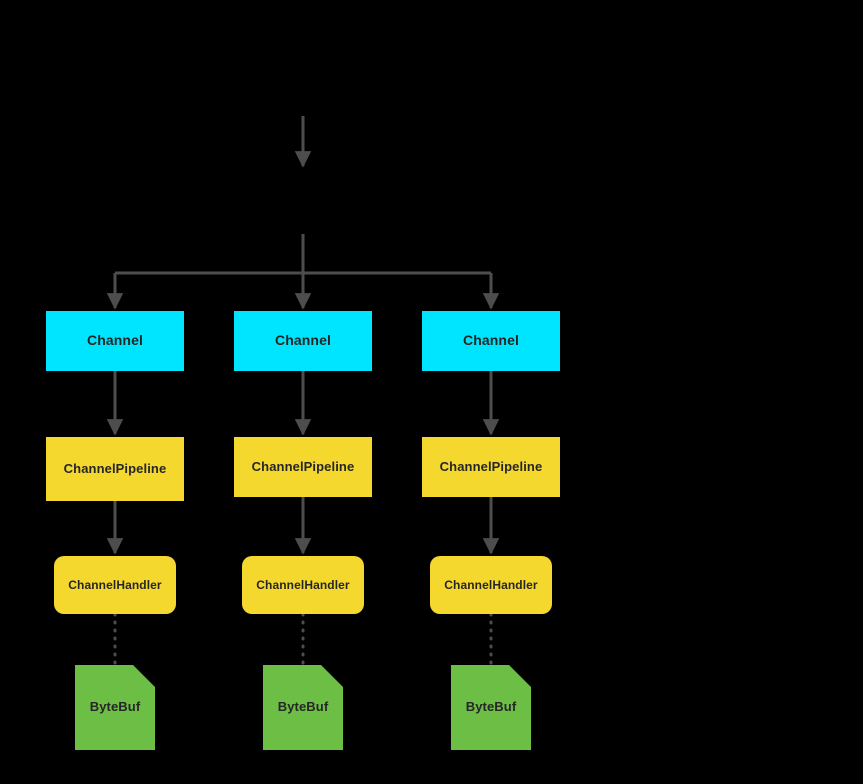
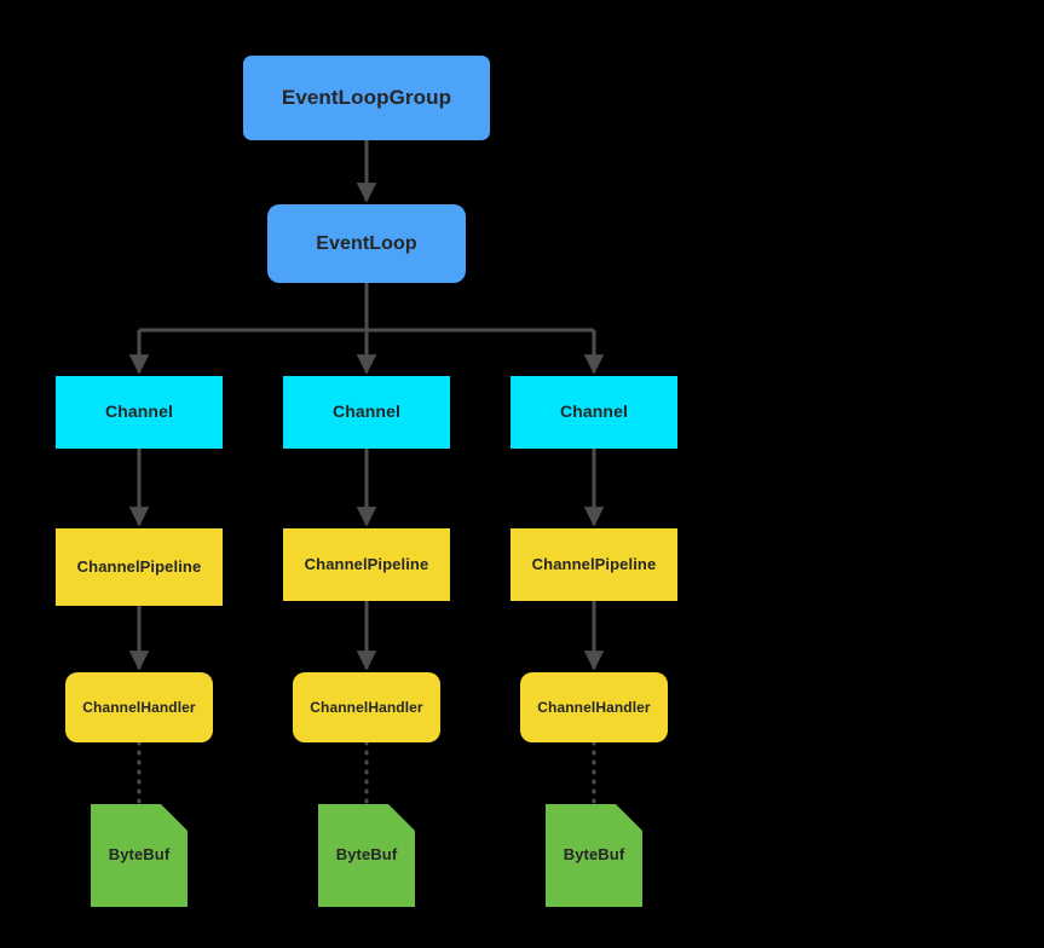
+ EventLoopGroup
+ EventLoop
  Channel
  Channel
  Channel
  ChannelPipeline
  ChannelPipeline
  ChannelPipeline
  ChannelHandler
  ChannelHandler
  ChannelHandler
  ByteBuf
  ByteBuf
  ByteBuf
